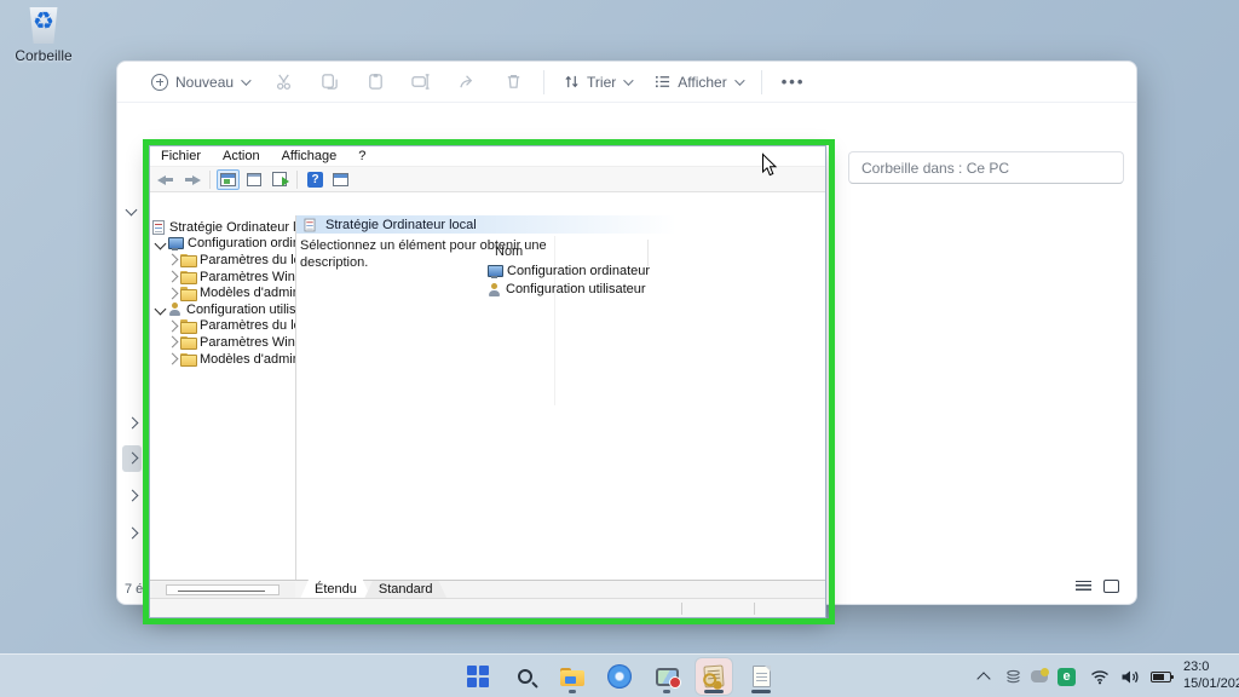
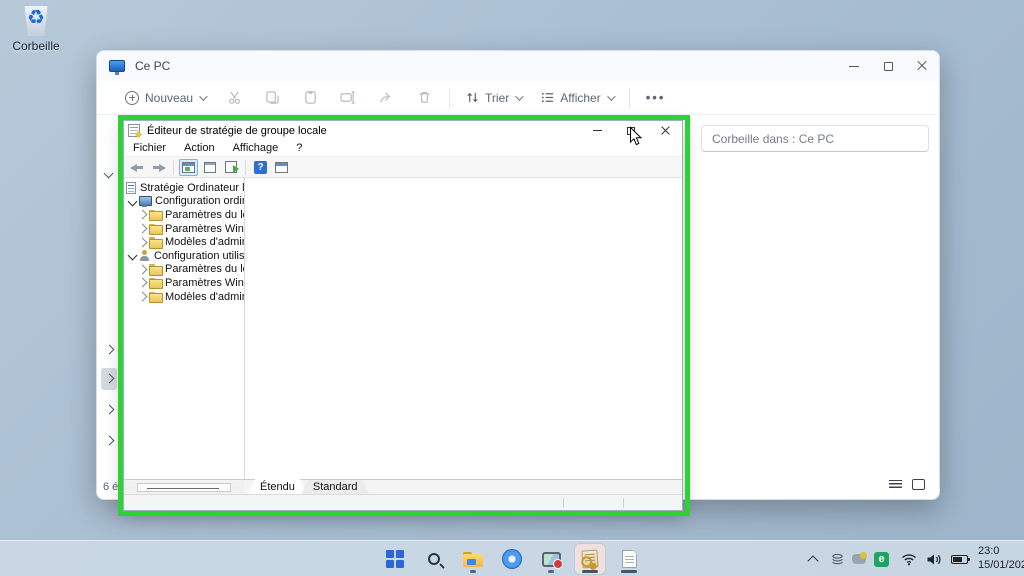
  Corbeille
+ Ce PC
  Nouveau
  Trier
  Afficher
  •••
  Corbeille dans : Ce PC
- 7 é
+ 6 é
+ Éditeur de stratégie de groupe locale
  Fichier
  Action
  Affichage
  ?
  Stratégie Ordinateur l
  Configuration ordi
  Paramètres du l
  Paramètres Win
  Modèles d'admi
  Configuration utilis
  Paramètres du l
  Paramètres Win
  Modèles d'admi
- Stratégie Ordinateur local
- Sélectionnez un élément pour obtenir une description.
- Nom
- Configuration ordinateur
- Configuration utilisateur
  Étendu
  Standard
  e
  23:0
  15/01/20
